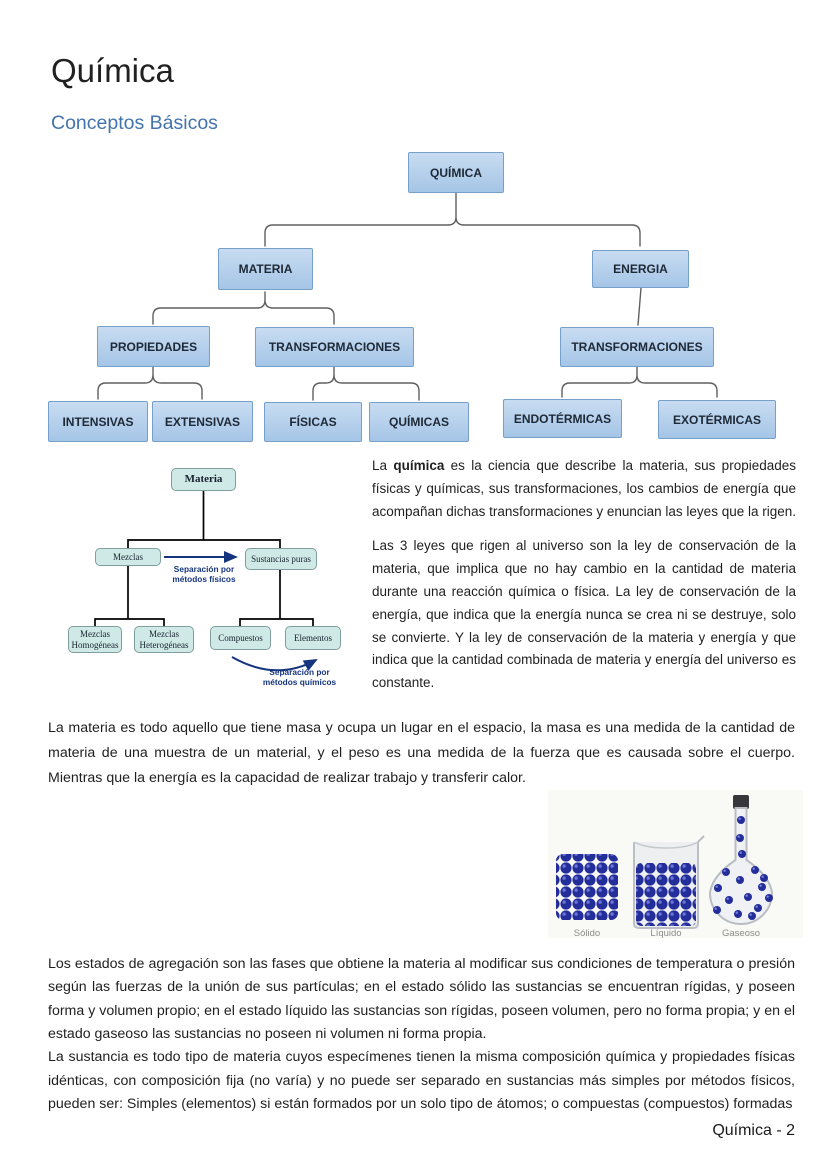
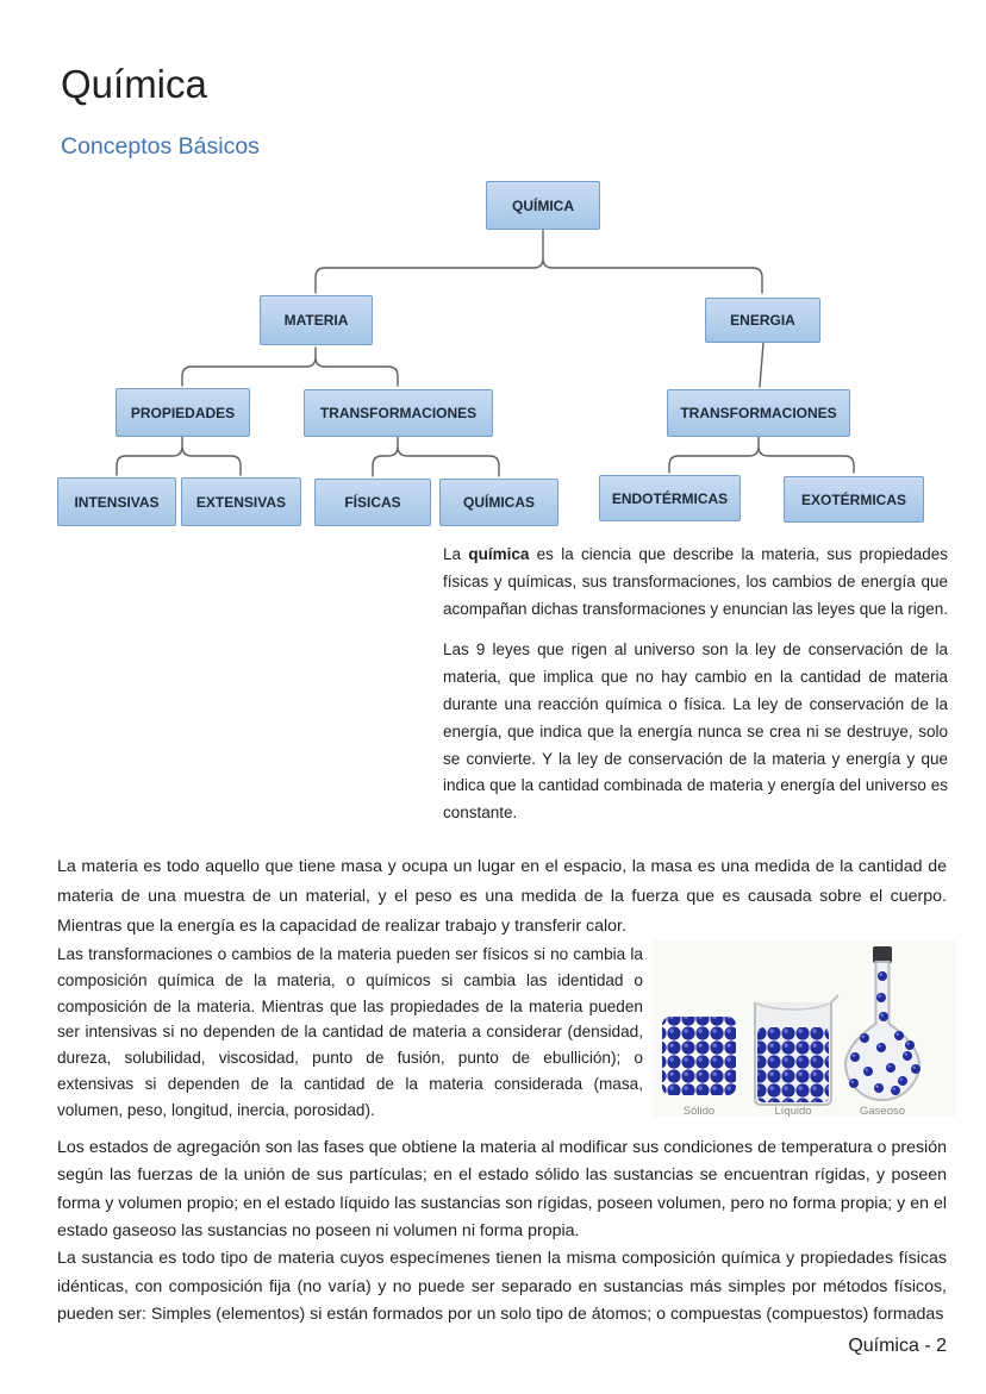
  Química
  Conceptos Básicos
  QUÍMICA
  MATERIA
  ENERGIA
  PROPIEDADES
  TRANSFORMACIONES
  TRANSFORMACIONES
  INTENSIVAS
  EXTENSIVAS
  FÍSICAS
  QUÍMICAS
  ENDOTÉRMICAS
  EXOTÉRMICAS
- Materia
- Mezclas
- Sustancias puras
- Mezclas Homogéneas
- Mezclas Heterogéneas
- Compuestos
- Elementos
- Separación por métodos físicos
- Separación por métodos químicos
  La química es la ciencia que describe la materia, sus propiedades físicas y químicas, sus transformaciones, los cambios de energía que acompañan dichas transformaciones y enuncian las leyes que la rigen.
- Las 3 leyes que rigen al universo son la ley de conservación de la materia, que implica que no hay cambio en la cantidad de materia durante una reacción química o física. La ley de conservación de la energía, que indica que la energía nunca se crea ni se destruye, solo se convierte. Y la ley de conservación de la materia y energía y que indica que la cantidad combinada de materia y energía del universo es constante.
+ Las 9 leyes que rigen al universo son la ley de conservación de la materia, que implica que no hay cambio en la cantidad de materia durante una reacción química o física. La ley de conservación de la energía, que indica que la energía nunca se crea ni se destruye, solo se convierte. Y la ley de conservación de la materia y energía y que indica que la cantidad combinada de materia y energía del universo es constante.
  La materia es todo aquello que tiene masa y ocupa un lugar en el espacio, la masa es una medida de la cantidad de materia de una muestra de un material, y el peso es una medida de la fuerza que es causada sobre el cuerpo. Mientras que la energía es la capacidad de realizar trabajo y transferir calor.
+ Las transformaciones o cambios de la materia pueden ser físicos si no cambia la composición química de la materia, o químicos si cambia las identidad o composición de la materia. Mientras que las propiedades de la materia pueden ser intensivas si no dependen de la cantidad de materia a considerar (densidad, dureza, solubilidad, viscosidad, punto de fusión, punto de ebullición); o extensivas si dependen de la cantidad de la materia considerada (masa, volumen, peso, longitud, inercia, porosidad).
  Sólido
  Líquido
  Gaseoso
  Los estados de agregación son las fases que obtiene la materia al modificar sus condiciones de temperatura o presión según las fuerzas de la unión de sus partículas; en el estado sólido las sustancias se encuentran rígidas, y poseen forma y volumen propio; en el estado líquido las sustancias son rígidas, poseen volumen, pero no forma propia; y en el estado gaseoso las sustancias no poseen ni volumen ni forma propia.
  La sustancia es todo tipo de materia cuyos especímenes tienen la misma composición química y propiedades físicas idénticas, con composición fija (no varía) y no puede ser separado en sustancias más simples por métodos físicos, pueden ser: Simples (elementos) si están formados por un solo tipo de átomos; o compuestas (compuestos) formadas
  Química - 2
